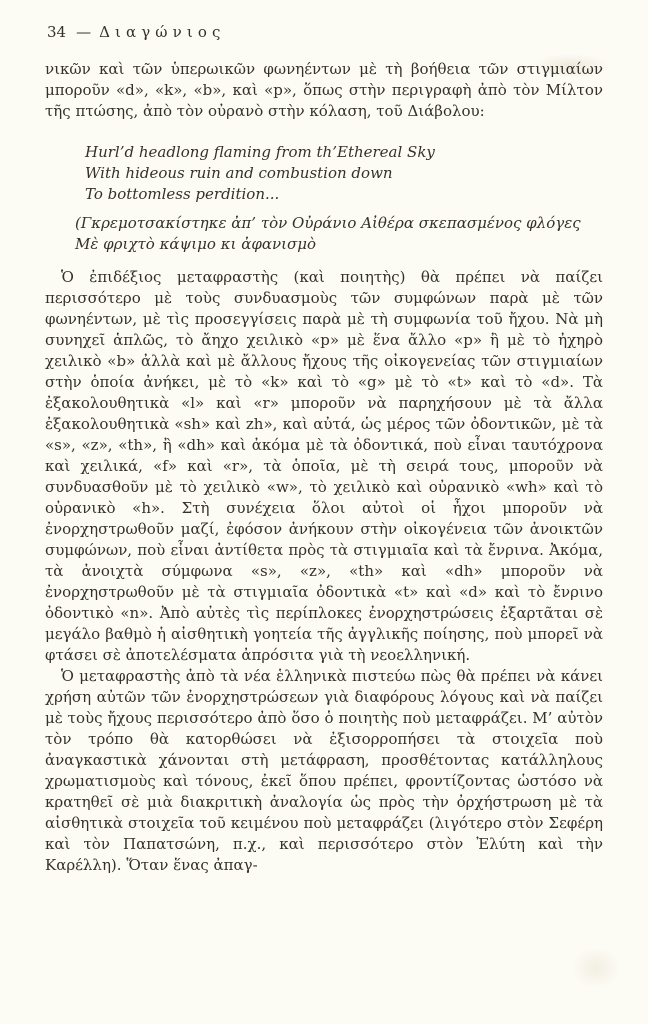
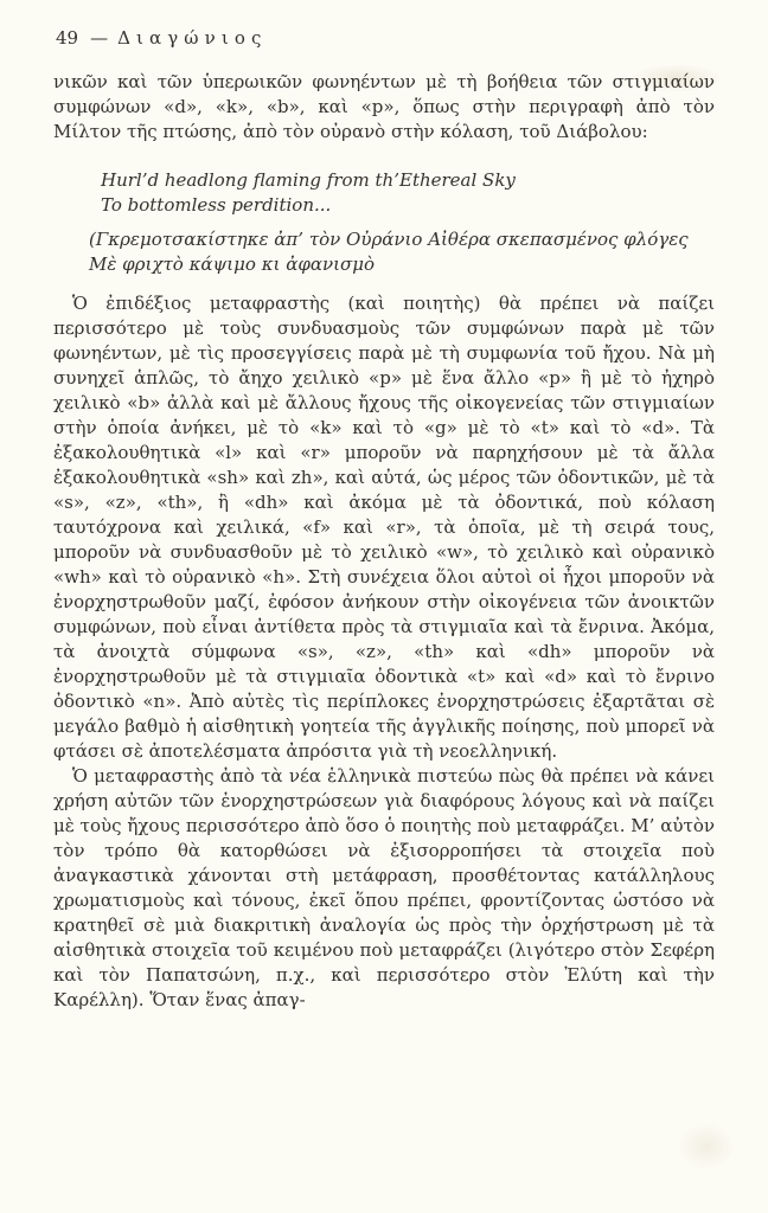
- 34 — Διαγώνιος
+ 49 — Διαγώνιος
- νικῶν καὶ τῶν ὑπερωικῶν φωνηέντων μὲ τὴ βοήθεια τῶν στιγμιαίων μποροῦν «d», «k», «b», καὶ «p», ὅπως στὴν περιγραφὴ ἀπὸ τὸν Μίλτον τῆς πτώσης, ἀπὸ τὸν οὐρανὸ στὴν κόλαση, τοῦ Διάβολου:
+ νικῶν καὶ τῶν ὑπερωικῶν φωνηέντων μὲ τὴ βοήθεια τῶν στιγμιαίων συμφώνων «d», «k», «b», καὶ «p», ὅπως στὴν περιγραφὴ ἀπὸ τὸν Μίλτον τῆς πτώσης, ἀπὸ τὸν οὐρανὸ στὴν κόλαση, τοῦ Διάβολου:
  Hurl’d headlong flaming from th’Ethereal Sky
- With hideous ruin and combustion down
  To bottomless perdition...
  (Γκρεμοτσακίστηκε ἀπ’ τὸν Οὐράνιο Αἰθέρα σκεπασμένος φλόγες
  Μὲ φριχτὸ κάψιμο κι ἀφανισμὸ
- Ὁ ἐπιδέξιος μεταφραστὴς (καὶ ποιητὴς) θὰ πρέπει νὰ παίζει περισσότερο μὲ τοὺς συνδυασμοὺς τῶν συμφώνων παρὰ μὲ τῶν φωνηέντων, μὲ τὶς προσεγγίσεις παρὰ μὲ τὴ συμφωνία τοῦ ἤχου. Νὰ μὴ συνηχεῖ ἁπλῶς, τὸ ἄηχο χειλικὸ «p» μὲ ἕνα ἄλλο «p» ἢ μὲ τὸ ἠχηρὸ χειλικὸ «b» ἀλλὰ καὶ μὲ ἄλλους ἤχους τῆς οἰκογενείας τῶν στιγμιαίων στὴν ὁποία ἀνήκει, μὲ τὸ «k» καὶ τὸ «g» μὲ τὸ «t» καὶ τὸ «d». Τὰ ἐξακολουθητικὰ «l» καὶ «r» μποροῦν νὰ παρηχήσουν μὲ τὰ ἄλλα ἐξακολουθητικὰ «sh» καὶ zh», καὶ αὐτά, ὡς μέρος τῶν ὀδοντικῶν, μὲ τὰ «s», «z», «th», ἢ «dh» καὶ ἀκόμα μὲ τὰ ὀδοντικά, ποὺ εἶναι ταυτόχρονα καὶ χειλικά, «f» καὶ «r», τὰ ὁποῖα, μὲ τὴ σειρά τους, μποροῦν νὰ συνδυασθοῦν μὲ τὸ χειλικὸ «w», τὸ χειλικὸ καὶ οὐρανικὸ «wh» καὶ τὸ οὐρανικὸ «h». Στὴ συνέχεια ὅλοι αὐτοὶ οἱ ἦχοι μποροῦν νὰ ἐνορχηστρωθοῦν μαζί, ἐφόσον ἀνήκουν στὴν οἰκογένεια τῶν ἀνοικτῶν συμφώνων, ποὺ εἶναι ἀντίθετα πρὸς τὰ στιγμιαῖα καὶ τὰ ἔνρινα. Ἀκόμα, τὰ ἀνοιχτὰ σύμφωνα «s», «z», «th» καὶ «dh» μποροῦν νὰ ἐνορχηστρωθοῦν μὲ τὰ στιγμιαῖα ὀδοντικὰ «t» καὶ «d» καὶ τὸ ἔνρινο ὀδοντικὸ «n». Ἀπὸ αὐτὲς τὶς περίπλοκες ἐνορχηστρώσεις ἐξαρτᾶται σὲ μεγάλο βαθμὸ ἡ αἰσθητικὴ γοητεία τῆς ἀγγλικῆς ποίησης, ποὺ μπορεῖ νὰ φτάσει σὲ ἀποτελέσματα ἀπρόσιτα γιὰ τὴ νεοελληνική.
+ Ὁ ἐπιδέξιος μεταφραστὴς (καὶ ποιητὴς) θὰ πρέπει νὰ παίζει περισσότερο μὲ τοὺς συνδυασμοὺς τῶν συμφώνων παρὰ μὲ τῶν φωνηέντων, μὲ τὶς προσεγγίσεις παρὰ μὲ τὴ συμφωνία τοῦ ἤχου. Νὰ μὴ συνηχεῖ ἁπλῶς, τὸ ἄηχο χειλικὸ «p» μὲ ἕνα ἄλλο «p» ἢ μὲ τὸ ἠχηρὸ χειλικὸ «b» ἀλλὰ καὶ μὲ ἄλλους ἤχους τῆς οἰκογενείας τῶν στιγμιαίων στὴν ὁποία ἀνήκει, μὲ τὸ «k» καὶ τὸ «g» μὲ τὸ «t» καὶ τὸ «d». Τὰ ἐξακολουθητικὰ «l» καὶ «r» μποροῦν νὰ παρηχήσουν μὲ τὰ ἄλλα ἐξακολουθητικὰ «sh» καὶ zh», καὶ αὐτά, ὡς μέρος τῶν ὀδοντικῶν, μὲ τὰ «s», «z», «th», ἢ «dh» καὶ ἀκόμα μὲ τὰ ὀδοντικά, ποὺ κόλαση ταυτόχρονα καὶ χειλικά, «f» καὶ «r», τὰ ὁποῖα, μὲ τὴ σειρά τους, μποροῦν νὰ συνδυασθοῦν μὲ τὸ χειλικὸ «w», τὸ χειλικὸ καὶ οὐρανικὸ «wh» καὶ τὸ οὐρανικὸ «h». Στὴ συνέχεια ὅλοι αὐτοὶ οἱ ἦχοι μποροῦν νὰ ἐνορχηστρωθοῦν μαζί, ἐφόσον ἀνήκουν στὴν οἰκογένεια τῶν ἀνοικτῶν συμφώνων, ποὺ εἶναι ἀντίθετα πρὸς τὰ στιγμιαῖα καὶ τὰ ἔνρινα. Ἀκόμα, τὰ ἀνοιχτὰ σύμφωνα «s», «z», «th» καὶ «dh» μποροῦν νὰ ἐνορχηστρωθοῦν μὲ τὰ στιγμιαῖα ὀδοντικὰ «t» καὶ «d» καὶ τὸ ἔνρινο ὀδοντικὸ «n». Ἀπὸ αὐτὲς τὶς περίπλοκες ἐνορχηστρώσεις ἐξαρτᾶται σὲ μεγάλο βαθμὸ ἡ αἰσθητικὴ γοητεία τῆς ἀγγλικῆς ποίησης, ποὺ μπορεῖ νὰ φτάσει σὲ ἀποτελέσματα ἀπρόσιτα γιὰ τὴ νεοελληνική.
  Ὁ μεταφραστὴς ἀπὸ τὰ νέα ἑλληνικὰ πιστεύω πὼς θὰ πρέπει νὰ κάνει χρήση αὐτῶν τῶν ἐνορχηστρώσεων γιὰ διαφόρους λόγους καὶ νὰ παίζει μὲ τοὺς ἤχους περισσότερο ἀπὸ ὅσο ὁ ποιητὴς ποὺ μεταφράζει. Μ’ αὐτὸν τὸν τρόπο θὰ κατορθώσει νὰ ἐξισορροπήσει τὰ στοιχεῖα ποὺ ἀναγκαστικὰ χάνονται στὴ μετάφραση, προσθέτοντας κατάλληλους χρωματισμοὺς καὶ τόνους, ἐκεῖ ὅπου πρέπει, φροντίζοντας ὡστόσο νὰ κρατηθεῖ σὲ μιὰ διακριτικὴ ἀναλογία ὡς πρὸς τὴν ὀρχήστρωση μὲ τὰ αἰσθητικὰ στοιχεῖα τοῦ κειμένου ποὺ μεταφράζει (λιγότερο στὸν Σεφέρη καὶ τὸν Παπατσώνη, π.χ., καὶ περισσότερο στὸν Ἐλύτη καὶ τὴν Καρέλλη). Ὅταν ἕνας ἀπαγ-
